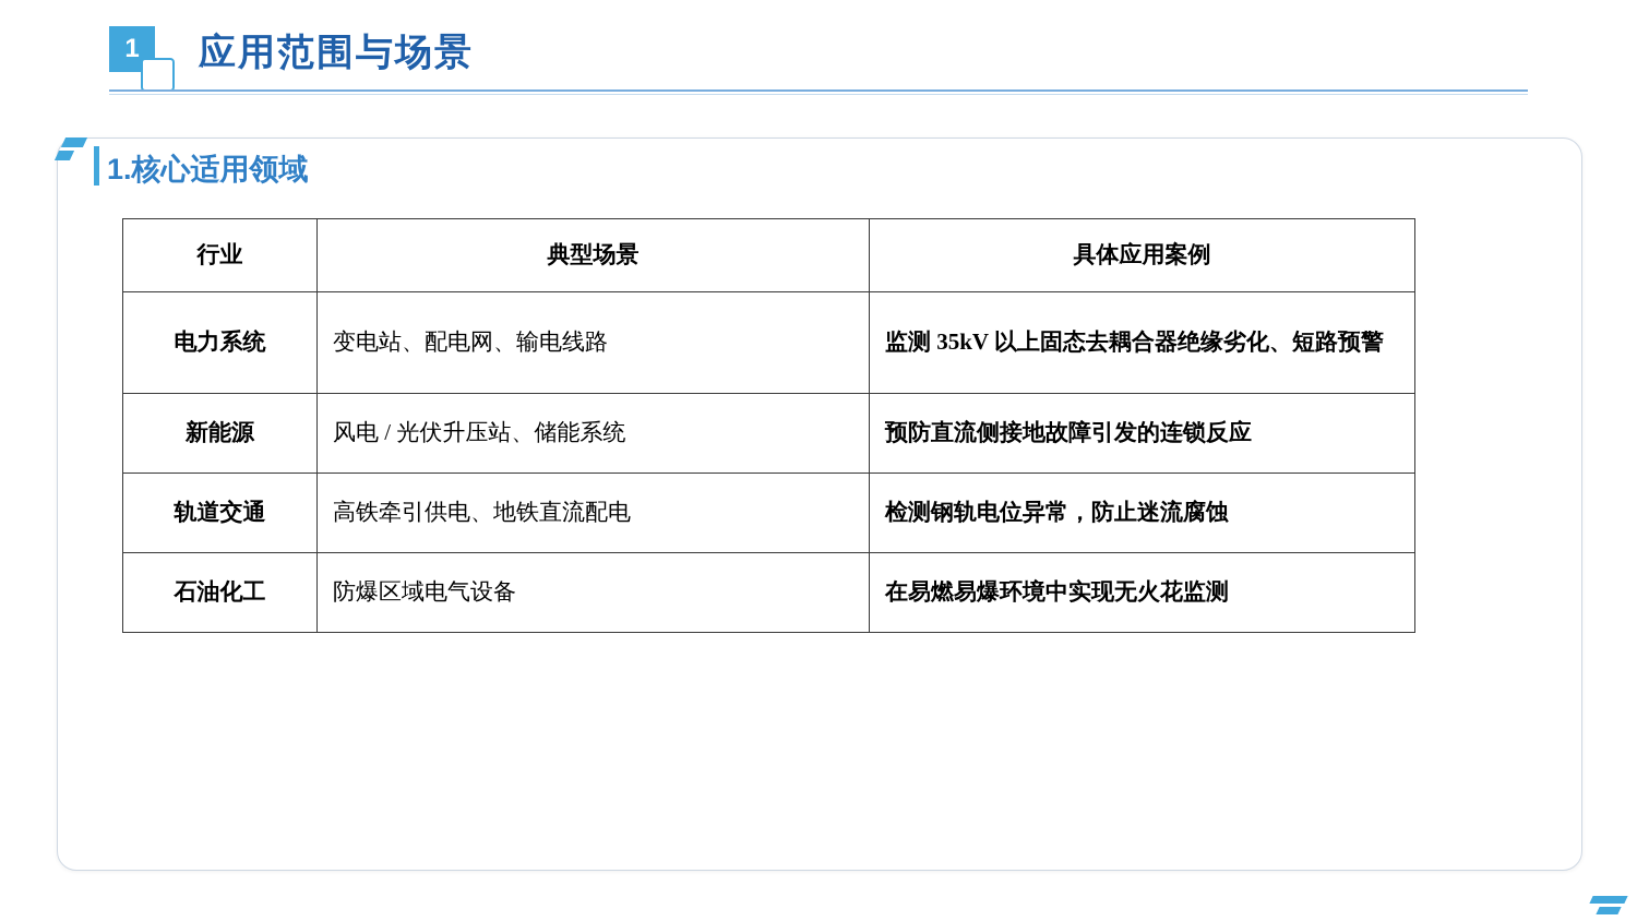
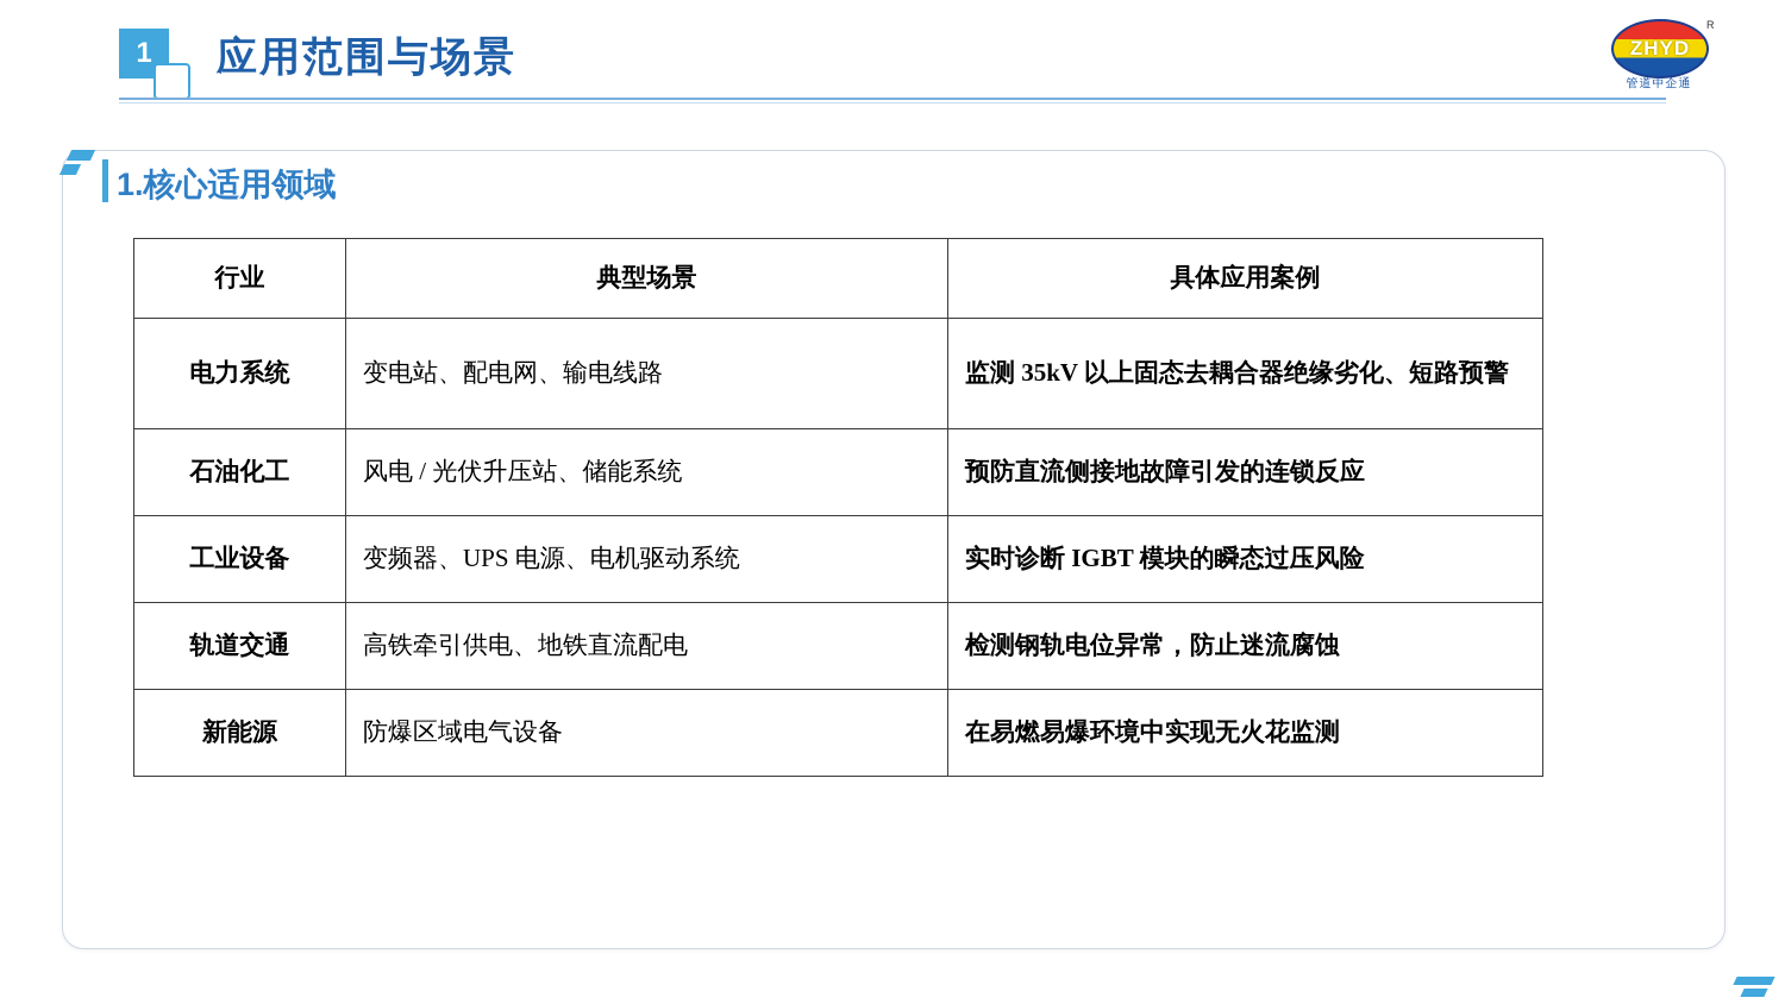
  1
  应用范围与场景
+ ZHYD
+ R
+ 管道中企通
  1.核心适用领域
  行业	典型场景	具体应用案例
  电力系统	变电站、配电网、输电线路	监测 35kV 以上固态去耦合器绝缘劣化、短路预警
- 新能源	风电 / 光伏升压站、储能系统	预防直流侧接地故障引发的连锁反应
+ 石油化工	风电 / 光伏升压站、储能系统	预防直流侧接地故障引发的连锁反应
+ 工业设备	变频器、UPS 电源、电机驱动系统	实时诊断 IGBT 模块的瞬态过压风险
  轨道交通	高铁牵引供电、地铁直流配电	检测钢轨电位异常，防止迷流腐蚀
- 石油化工	防爆区域电气设备	在易燃易爆环境中实现无火花监测
+ 新能源	防爆区域电气设备	在易燃易爆环境中实现无火花监测
